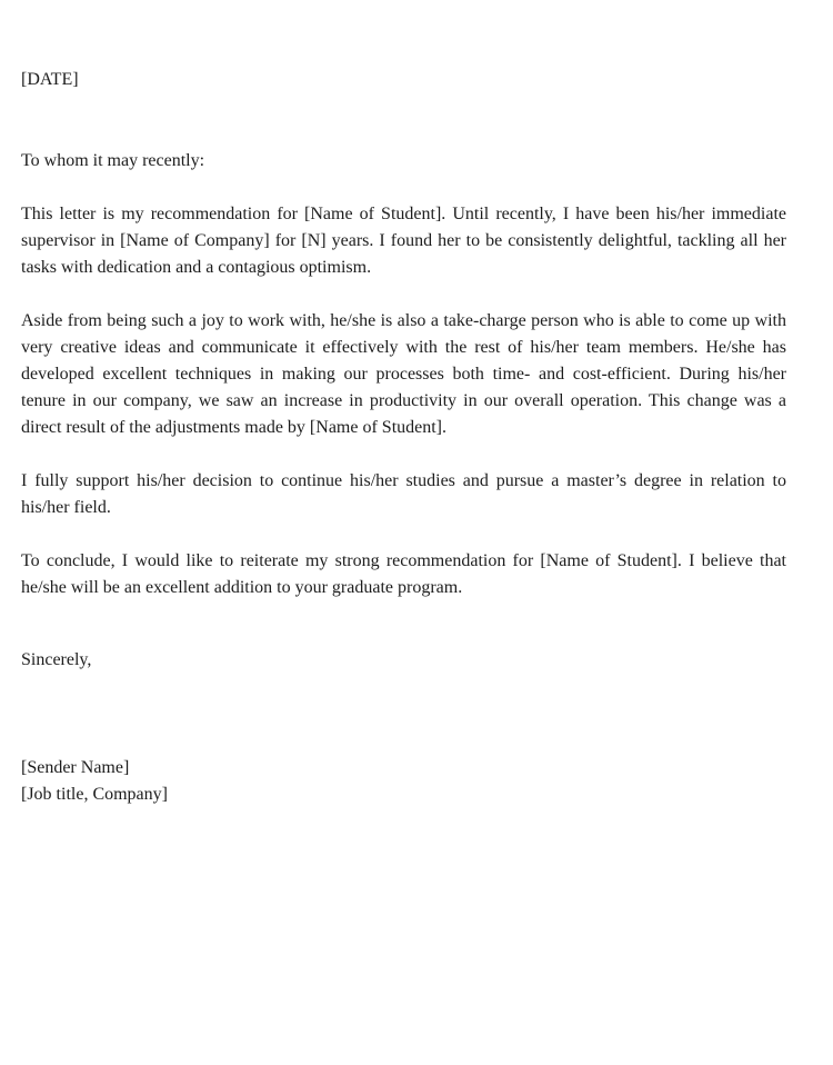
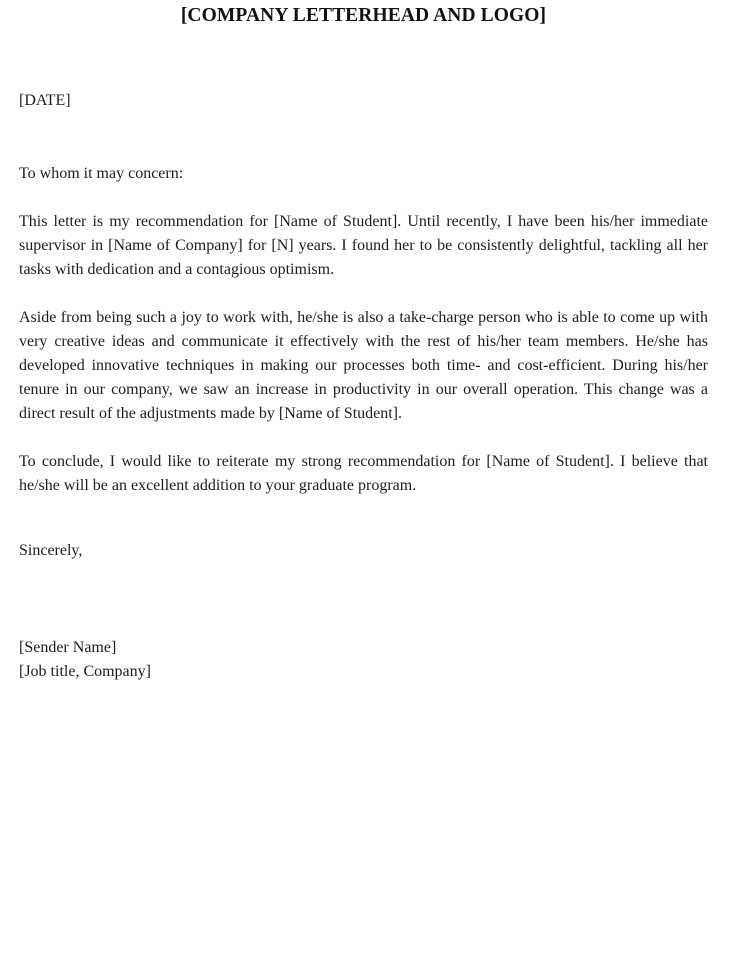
+ [COMPANY LETTERHEAD AND LOGO]
  [DATE]
- To whom it may recently:
+ To whom it may concern:
  This letter is my recommendation for [Name of Student]. Until recently, I have been his/her immediate supervisor in [Name of Company] for [N] years. I found her to be consistently delightful, tackling all her tasks with dedication and a contagious optimism.
- Aside from being such a joy to work with, he/she is also a take-charge person who is able to come up with very creative ideas and communicate it effectively with the rest of his/her team members. He/she has developed excellent techniques in making our processes both time- and cost-efficient. During his/her tenure in our company, we saw an increase in productivity in our overall operation. This change was a direct result of the adjustments made by [Name of Student].
+ Aside from being such a joy to work with, he/she is also a take-charge person who is able to come up with very creative ideas and communicate it effectively with the rest of his/her team members. He/she has developed innovative techniques in making our processes both time- and cost-efficient. During his/her tenure in our company, we saw an increase in productivity in our overall operation. This change was a direct result of the adjustments made by [Name of Student].
- I fully support his/her decision to continue his/her studies and pursue a master’s degree in relation to his/her field.
  To conclude, I would like to reiterate my strong recommendation for [Name of Student]. I believe that he/she will be an excellent addition to your graduate program.
  Sincerely,
  [Sender Name]
  [Job title, Company]
